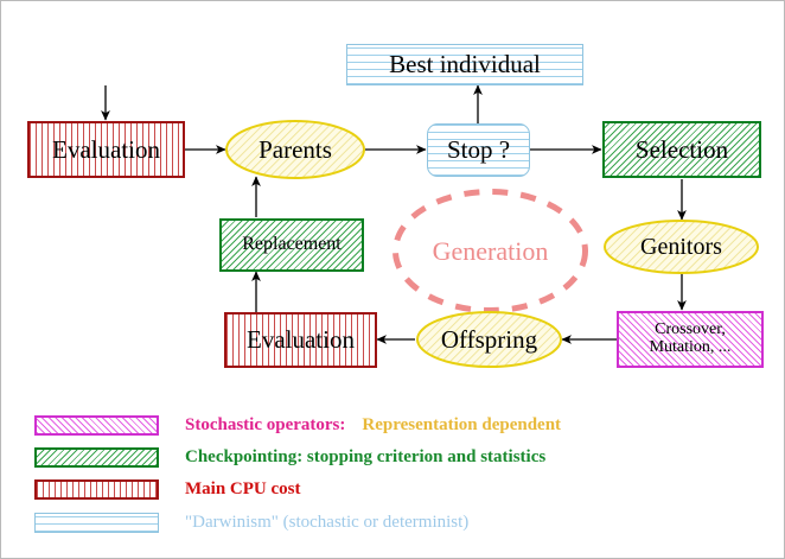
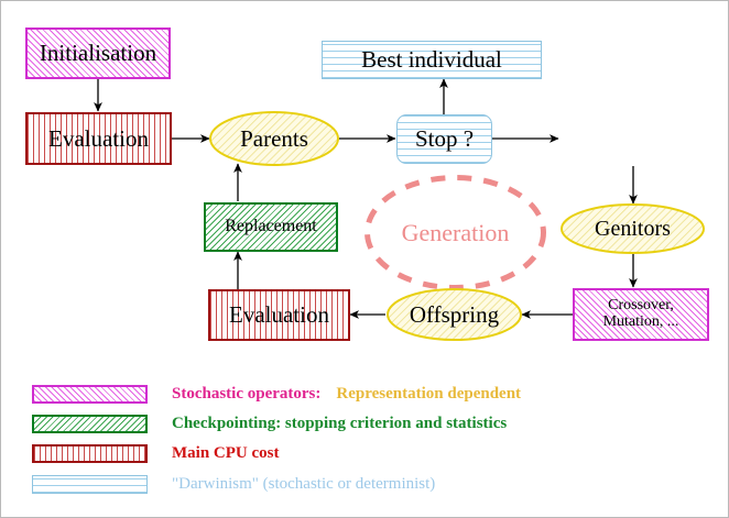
+ Initialisation
  Evaluation
  Parents
  Best individual
  Stop ?
- Selection
  Genitors
  Crossover,
  Mutation, ...
  Offspring
  Evaluation
  Replacement
  Generation
  Stochastic operators:
  Representation dependent
  Checkpointing: stopping criterion and statistics
  Main CPU cost
  "Darwinism" (stochastic or determinist)
